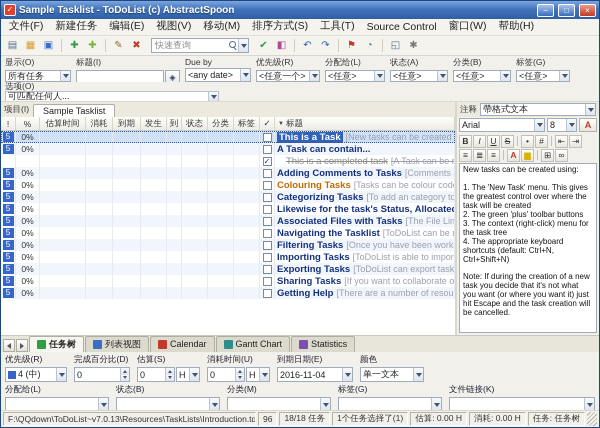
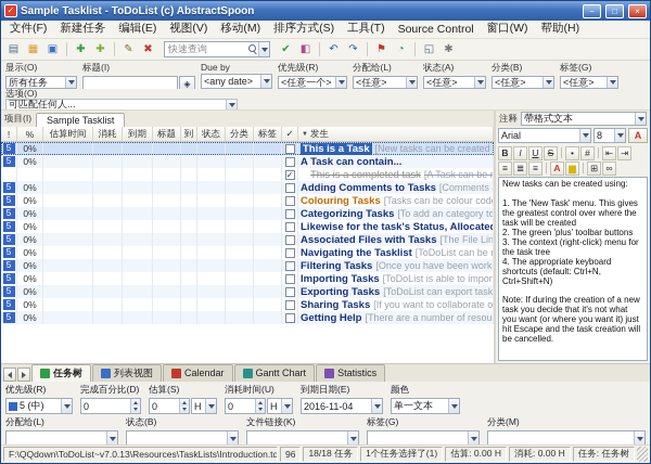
  ✓
  Sample Tasklist - ToDoList (c) AbstractSpoon
  −
  □
  ×
  文件(F)
  新建任务
  编辑(E)
  视图(V)
  移动(M)
  排序方式(S)
  工具(T)
  Source Control
  窗口(W)
  帮助(H)
  ▤
  ▦
  ▣
  ✚
  ✚
  ✎
  ✖
  快速查询
  ✔
  ◧
  ↶
  ↷
  ⚑
  ◔
  ◱
  ✱
  显示(O)
  所有任务
  标题(I)
  ◈
  Due by
  <any date>
  优先级(R)
  <任意一个>
  分配给(L)
  <任意>
  状态(A)
  <任意>
  分类(B)
  <任意>
  标签(G)
  <任意>
  选项(O)
  可匹配任何人...
  项目(I)
  Sample Tasklist
  注释
  帶格式文本
  !
  %
  估算时间
  消耗
  到期
- 发生
+ 标题
  到
  状态
  分类
  标签
  ✓
- 标题
+ 发生
  5
  0%
  This is a Task
  [New tasks can be created
  5
  0%
  A Task can contain...
  ✓
  This is a completed task
  5
  0%
  Adding Comments to Tasks
  5
  0%
  Colouring Tasks
  [Tasks can be colour cod
  5
  0%
  Categorizing Tasks
  [To add an category to
  5
  0%
  Likewise for the task's Status, Allocate
  5
  0%
  Associated Files with Tasks
  5
  0%
  Navigating the Tasklist
  5
  0%
  Filtering Tasks
  [Once you have been work
  5
  0%
  Importing Tasks
  [ToDoList is able to impor
  5
  0%
  Exporting Tasks
  [ToDoList can export task
  5
  0%
  Sharing Tasks
  [If you want to collaborate o
  5
  0%
  Getting Help
  [There are a number of resou
  Arial
  8
  A
  B
  I
  U
  S
  •
  #
  ⇤
  ⇥
  ≡
  ≣
  ≡
  A
  ▆
  ⊞
  ∞
  New tasks can be created using:
  1. The 'New Task' menu. This gives the greatest control over where the task will be created
  2. The green 'plus' toolbar buttons
  3. The context (right-click) menu for the task tree
  4. The appropriate keyboard shortcuts (default: Ctrl+N, Ctrl+Shift+N)
  Note: If during the creation of a new task you decide that it's not what you want (or where you want it) just hit Escape and the task creation will be cancelled.
  任务树
  列表视图
  Calendar
  Gantt Chart
  Statistics
  优先级(R)
- 4 (中)
+ 5 (中)
  完成百分比(D)
  0
  估算(S)
  0
  H
  消耗时间(U)
  0
  H
  到期日期(E)
  2016-11-04
  颜色
  单一文本
  分配给(L)
  状态(B)
- 分类(M)
+ 文件链接(K)
  标签(G)
- 文件链接(K)
+ 分类(M)
  F:\QQdown\ToDoList~v7.0.13\Resources\TaskLists\Introduction.td
  96
  18/18 任务
  1个任务选择了(1)
  估算: 0.00 H
  消耗: 0.00 H
  任务: 任务树
